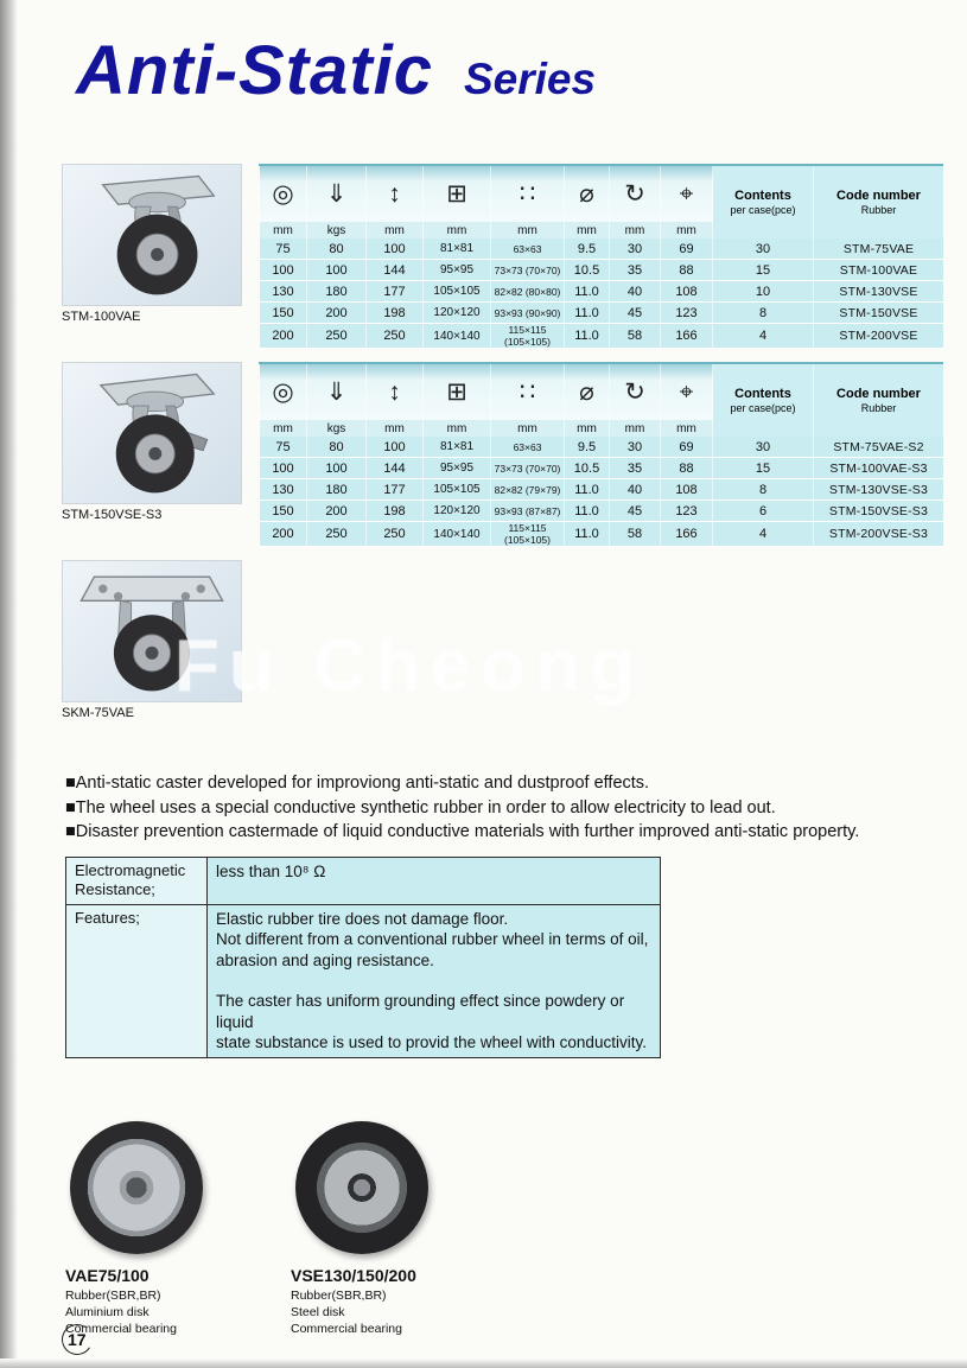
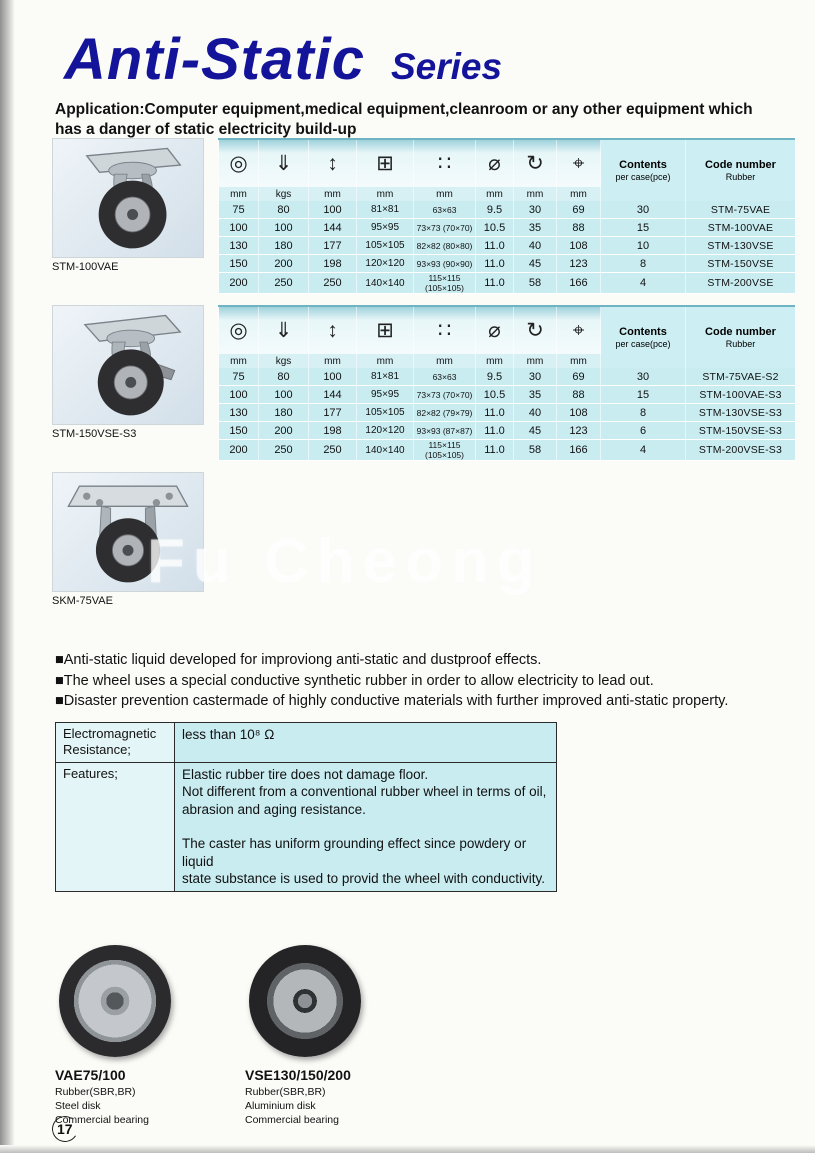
  Anti-Static
  Series
+ Application:Computer equipment,medical equipment,cleanroom or any other equipment which has a danger of static electricity build-up
  STM-100VAE
  ◎	⇓	↕	⊞	∷	⌀	↻	⌖	Contents per case(pce)	Code number Rubber
  mm	kgs	mm	mm	mm	mm	mm	mm
  75	80	100	81×81	63×63	9.5	30	69	30	STM-75VAE
  100	100	144	95×95	73×73 (70×70)	10.5	35	88	15	STM-100VAE
  130	180	177	105×105	82×82 (80×80)	11.0	40	108	10	STM-130VSE
  150	200	198	120×120	93×93 (90×90)	11.0	45	123	8	STM-150VSE
  200	250	250	140×140	115×115 (105×105)	11.0	58	166	4	STM-200VSE
  STM-150VSE-S3
  ◎	⇓	↕	⊞	∷	⌀	↻	⌖	Contents per case(pce)	Code number Rubber
  mm	kgs	mm	mm	mm	mm	mm	mm
  75	80	100	81×81	63×63	9.5	30	69	30	STM-75VAE-S2
  100	100	144	95×95	73×73 (70×70)	10.5	35	88	15	STM-100VAE-S3
  130	180	177	105×105	82×82 (79×79)	11.0	40	108	8	STM-130VSE-S3
  150	200	198	120×120	93×93 (87×87)	11.0	45	123	6	STM-150VSE-S3
  200	250	250	140×140	115×115 (105×105)	11.0	58	166	4	STM-200VSE-S3
  SKM-75VAE
  Fu Cheong
- ■Anti-static caster developed for improviong anti-static and dustproof effects.
+ ■Anti-static liquid developed for improviong anti-static and dustproof effects.
  ■The wheel uses a special conductive synthetic rubber in order to allow electricity to lead out.
- ■Disaster prevention castermade of liquid conductive materials with further improved anti-static property.
+ ■Disaster prevention castermade of highly conductive materials with further improved anti-static property.
  Electromagnetic Resistance;	less than 10⁸ Ω
  Features;	Elastic rubber tire does not damage floor.Not different from a conventional rubber wheel in terms of oil,abrasion and aging resistance.The caster has uniform grounding effect since powdery or liquidstate substance is used to provid the wheel with conductivity.
  VAE75/100
  Rubber(SBR,BR)
- Aluminium disk
+ Steel disk
  Commercial bearing
  VSE130/150/200
  Rubber(SBR,BR)
- Steel disk
+ Aluminium disk
  Commercial bearing
